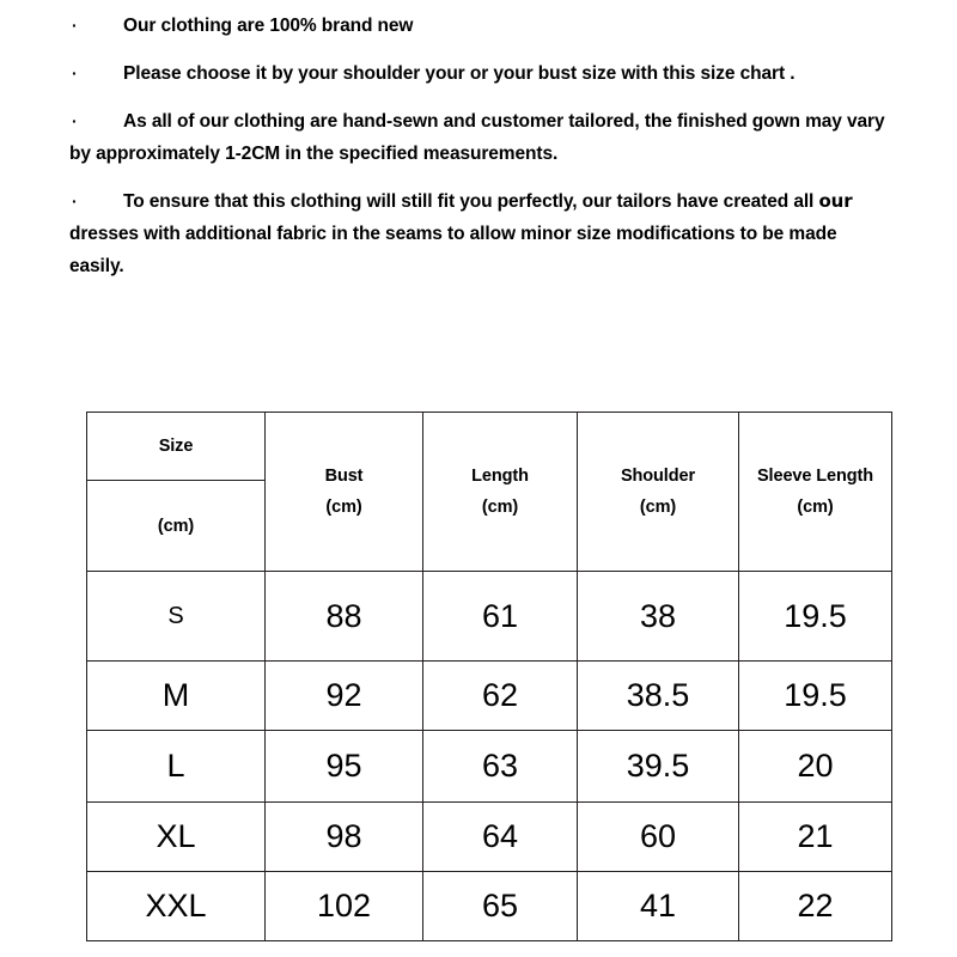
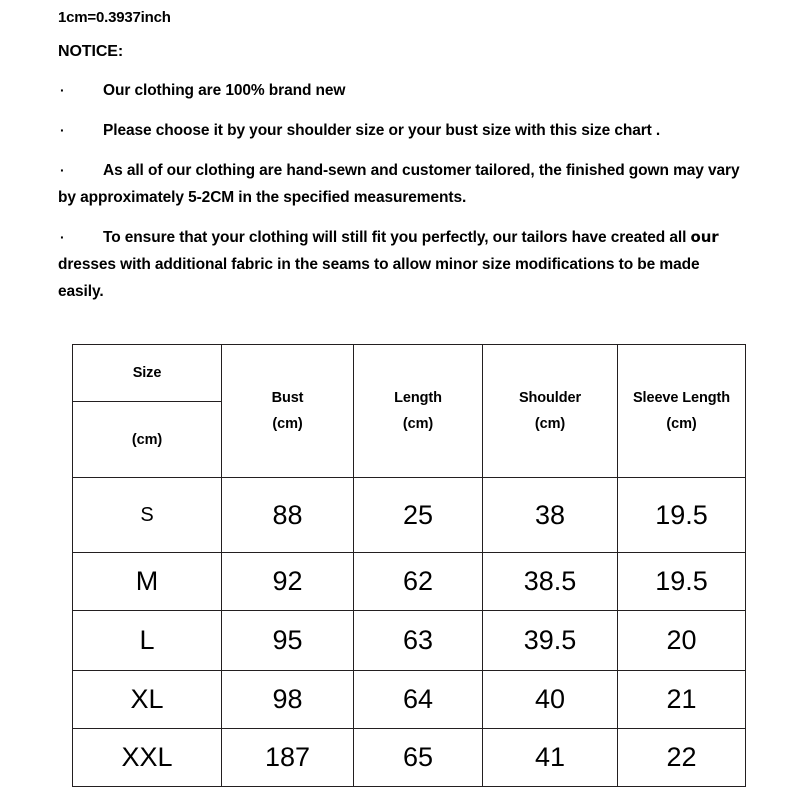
+ 1cm=0.3937inch
+ NOTICE:
  ·
  Our clothing are 100% brand new
  ·
- Please choose it by your shoulder your or your bust size with this size chart .
+ Please choose it by your shoulder size or your bust size with this size chart .
  ·
- As all of our clothing are hand-sewn and customer tailored, the finished gown may vary by approximately 1-2CM in the specified measurements.
+ As all of our clothing are hand-sewn and customer tailored, the finished gown may vary by approximately 5-2CM in the specified measurements.
  ·
- To ensure that this clothing will still fit you perfectly, our tailors have created all our dresses with additional fabric in the seams to allow minor size modifications to be made easily.
+ To ensure that your clothing will still fit you perfectly, our tailors have created all our dresses with additional fabric in the seams to allow minor size modifications to be made easily.
  Size	Bust (cm)	Length (cm)	Shoulder (cm)	Sleeve Length (cm)
  (cm)
- S	88	61	38	19.5
+ S	88	25	38	19.5
  M	92	62	38.5	19.5
  L	95	63	39.5	20
- XL	98	64	60	21
+ XL	98	64	40	21
- XXL	102	65	41	22
+ XXL	187	65	41	22
